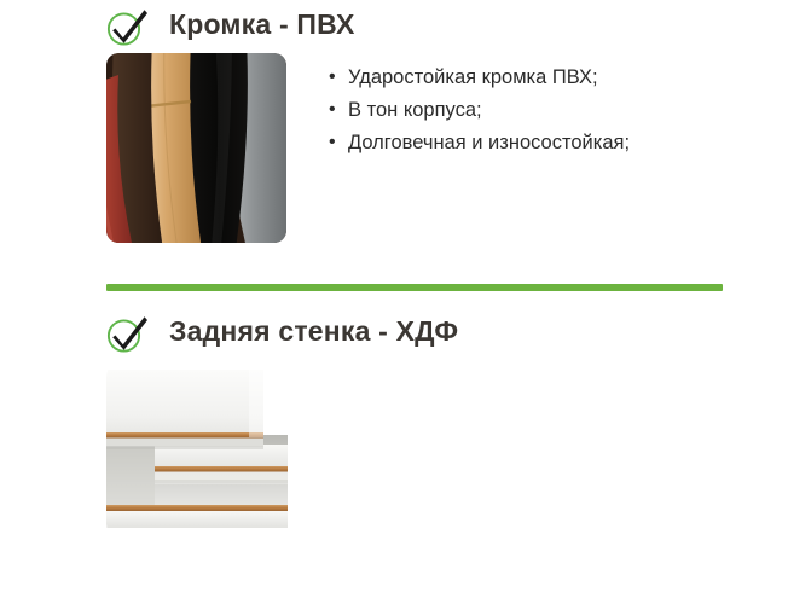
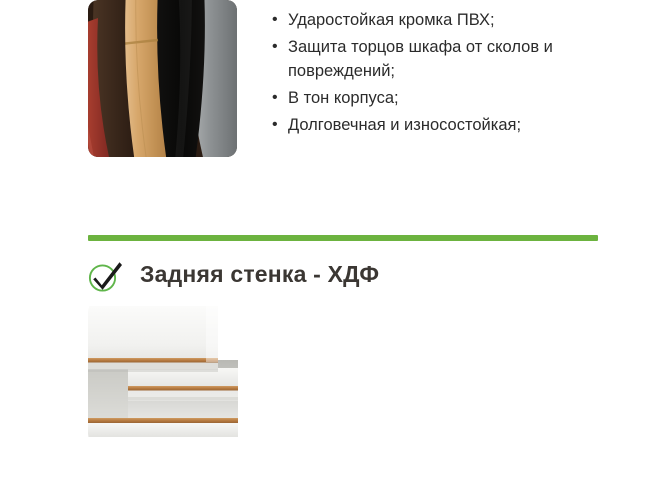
- Кромка - ПВХ
  Ударостойкая кромка ПВХ;
+ Защита торцов шкафа от сколов и повреждений;
  В тон корпуса;
  Долговечная и износостойкая;
  Задняя стенка - ХДФ
